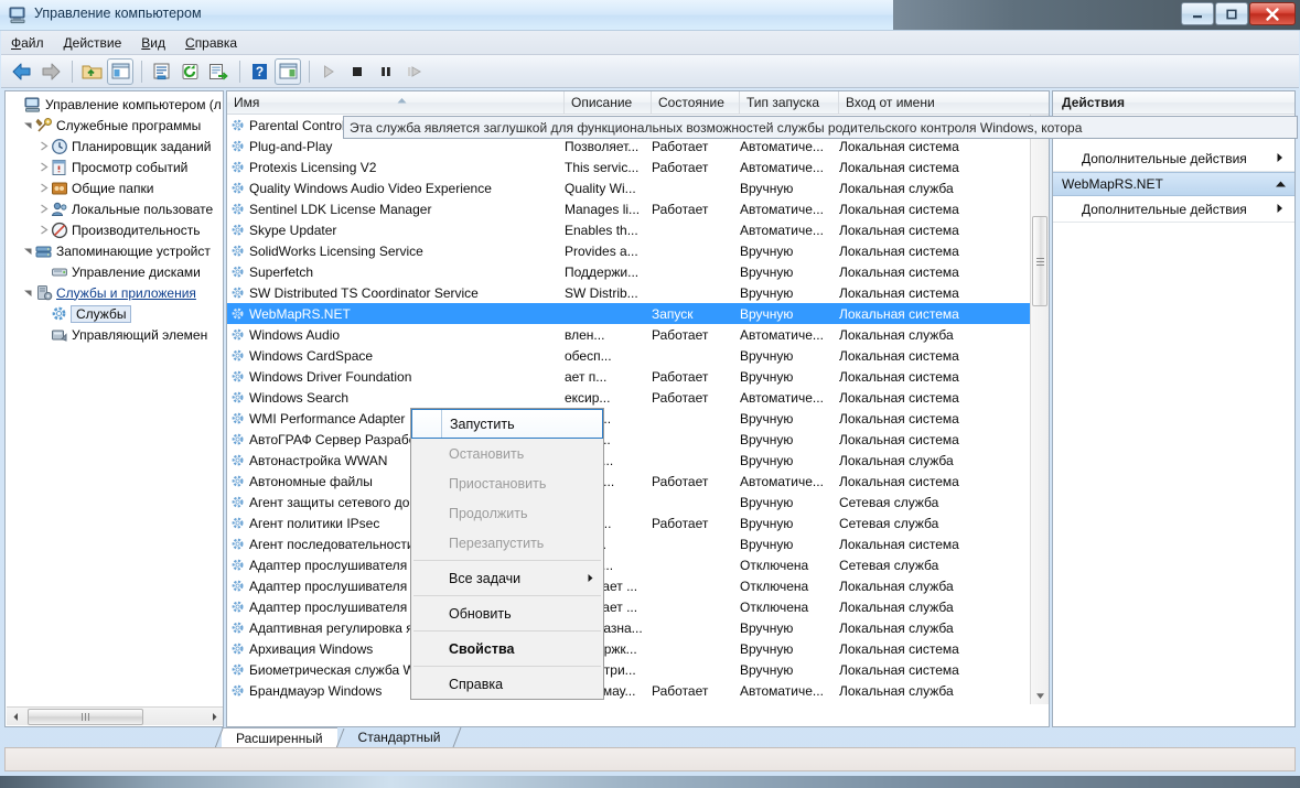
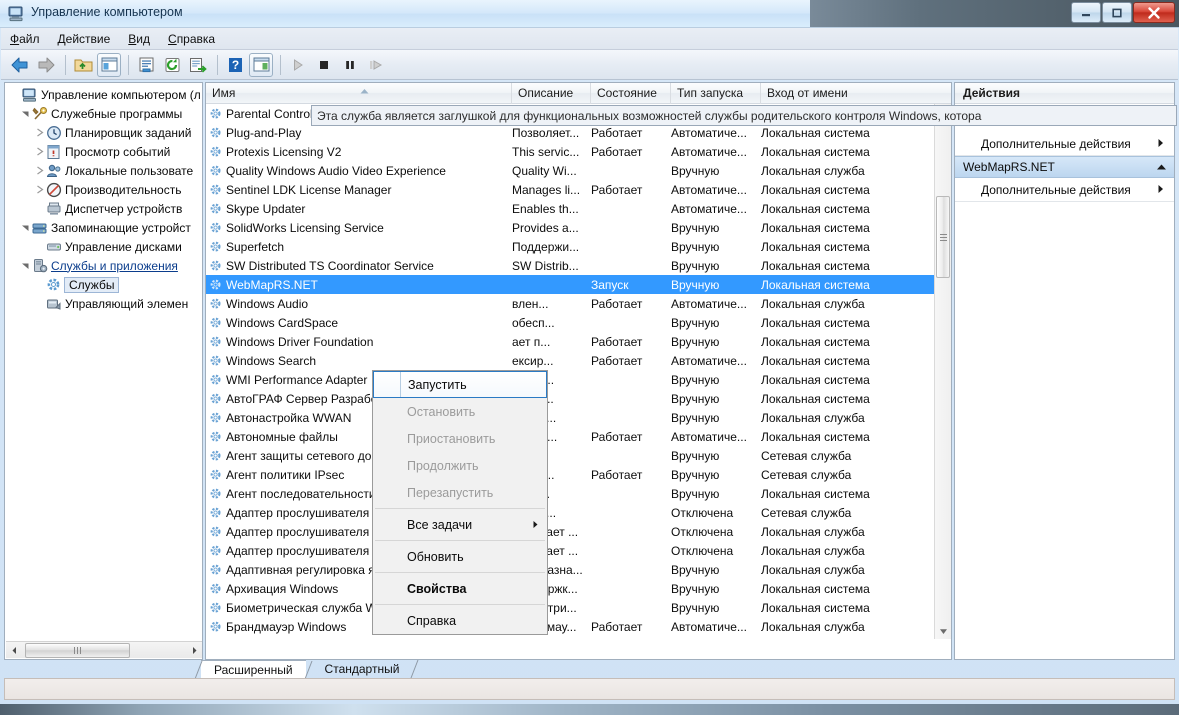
  Управление компьютером
  Файл
  Действие
  Вид
  Справка
  ?
  Управление компьютером (л
  Служебные программы
  Планировщик заданий
  Просмотр событий
- Общие папки
  Локальные пользовате
  Производительность
+ Диспетчер устройств
  Запоминающие устройст
  Управление дисками
  Службы и приложения
  Службы
  Управляющий элемен
  Имя
  Описание
  Состояние
  Тип запуска
  Вход от имени
  Parental Contro
  Plug-and-Play
  Позволяет...
  Работает
  Автоматиче...
  Локальная система
  Protexis Licensing V2
  This servic...
  Работает
  Автоматиче...
  Локальная система
  Quality Windows Audio Video Experience
  Quality Wi...
  Вручную
  Локальная служба
  Sentinel LDK License Manager
  Manages li...
  Работает
  Автоматиче...
  Локальная система
  Skype Updater
  Enables th...
  Автоматиче...
  Локальная система
  SolidWorks Licensing Service
  Provides a...
  Вручную
  Локальная система
  Superfetch
  Поддержи...
  Вручную
  Локальная система
  SW Distributed TS Coordinator Service
  SW Distrib...
  Вручную
  Локальная система
  WebMapRS.NET
  Запуск
  Вручную
  Локальная система
  Windows Audio
  влен...
  Работает
  Автоматиче...
  Локальная служба
  Windows CardSpace
  обесп...
  Вручную
  Локальная система
  Windows Driver Foundation
  ает п...
  Работает
  Вручную
  Локальная система
  Windows Search
  ексир...
  Работает
  Автоматиче...
  Локальная система
  WMI Performance Adapter
  Вручную
  Локальная система
  АвтоГРАФ Сервер Разраб
  Вручную
  Локальная система
  Автонастройка WWAN
  Вручную
  Локальная служба
  Автономные файлы
  Работает
  Автоматиче...
  Локальная система
  Агент защиты сетевого до
  Вручную
  Сетевая служба
  Агент политики IPsec
  Работает
  Вручную
  Сетевая служба
  Агент последовательност
  Вручную
  Локальная система
  Адаптер прослушивателя
  Отключена
  Сетевая служба
  Адаптер прослушивателя
  Отключена
  Локальная служба
  Адаптер прослушивателя
  Отключена
  Локальная служба
  Адаптивная регулировка
  Вручную
  Локальная служба
  Архивация Windows
  Вручную
  Локальная система
  Биометрическая служба
  Вручную
  Локальная система
  Брандмауэр Windows
  Работает
  Автоматиче...
  Локальная служба
  Действия
  Дополнительные действия
  WebMapRS.NET
  Дополнительные действия
  Эта служба является заглушкой для функциональных возможностей службы родительского контроля Windows, котора
  Запустить
  Остановить
  Приостановить
  Продолжить
  Перезапустить
  Все задачи
  Обновить
  Свойства
  Справка
  Расширенный
  Стандартный
